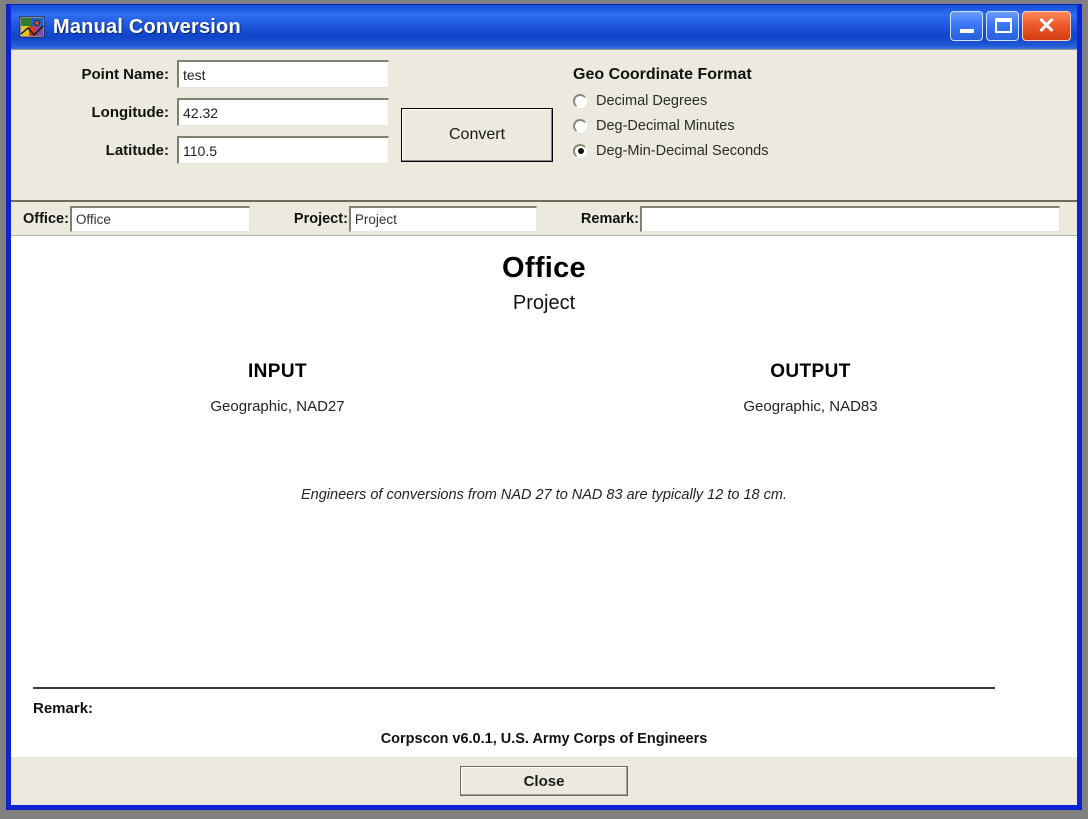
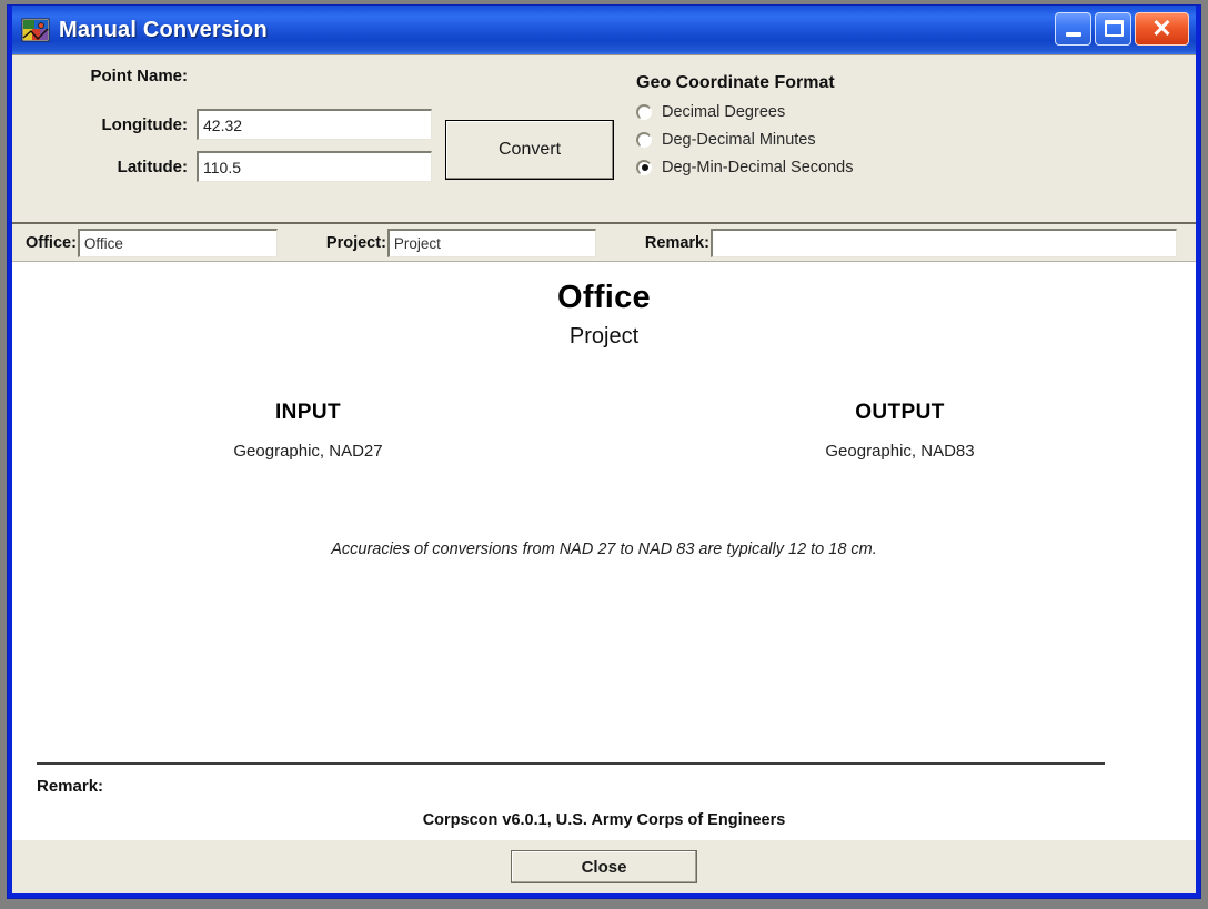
  Manual Conversion
  ✕
  Point Name:
- test
  Longitude:
  42.32
  Latitude:
  110.5
  Convert
  Geo Coordinate Format
  Decimal Degrees
  Deg-Decimal Minutes
  Deg-Min-Decimal Seconds
  Office:
  Office
  Project:
  Project
  Remark:
  Office
  Project
  INPUT
  Geographic, NAD27
  OUTPUT
  Geographic, NAD83
- Engineers of conversions from NAD 27 to NAD 83 are typically 12 to 18 cm.
+ Accuracies of conversions from NAD 27 to NAD 83 are typically 12 to 18 cm.
  Remark:
  Corpscon v6.0.1, U.S. Army Corps of Engineers
  Close
